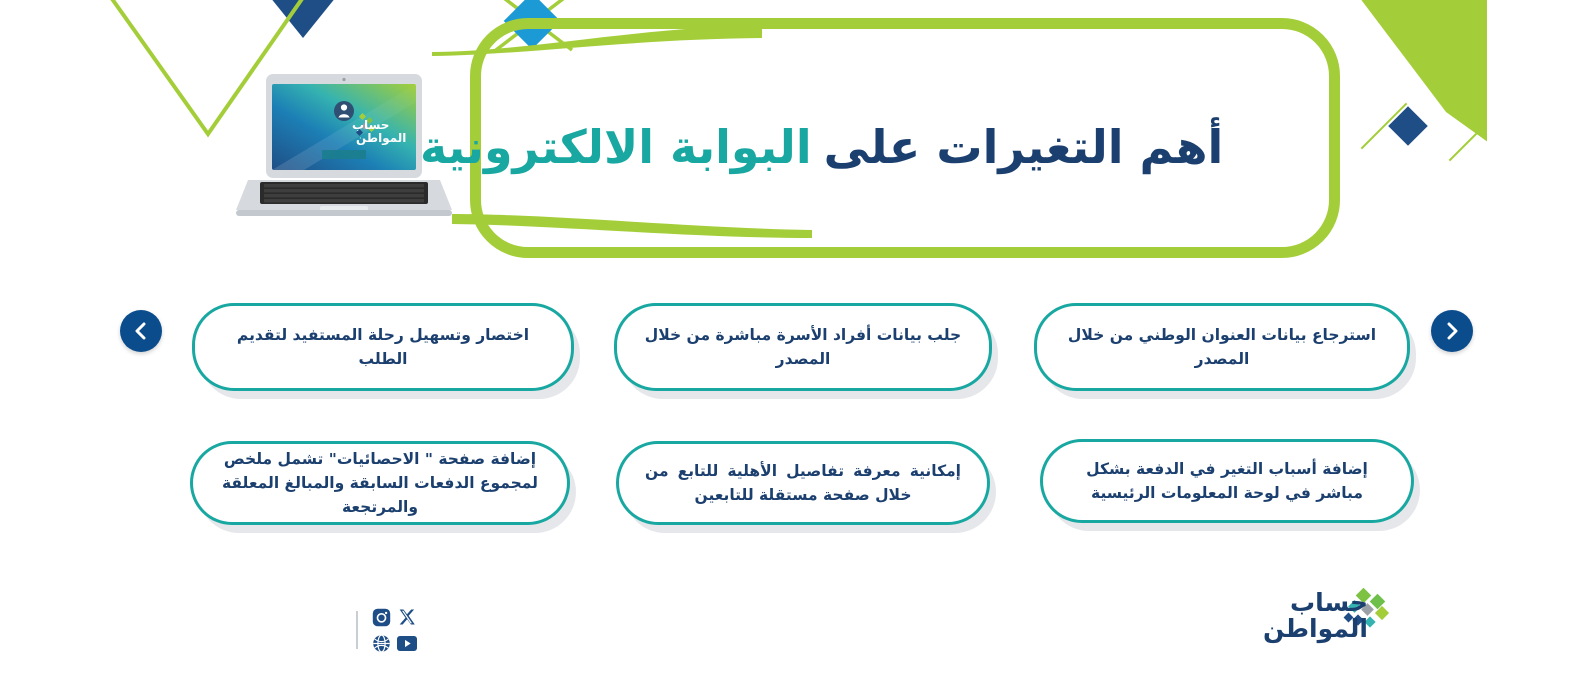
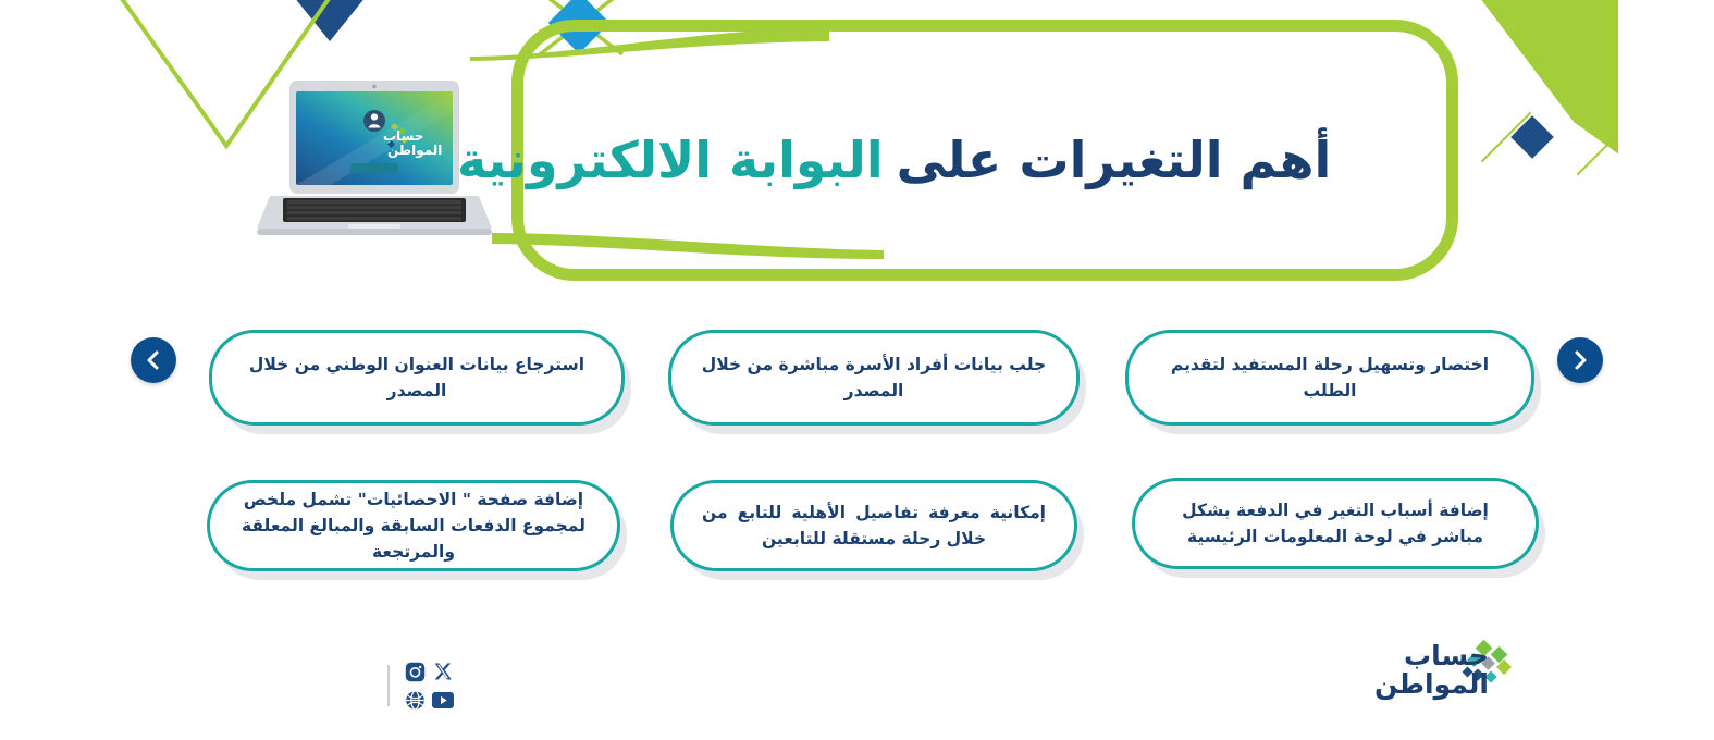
  حساب
  المواطن
  أهم التغيرات على
  البوابة الالكترونية
- اختصار وتسهيل رحلة المستفيد لتقديم الطلب
+ استرجاع بيانات العنوان الوطني من خلال المصدر
  جلب بيانات أفراد الأسرة مباشرة من خلال المصدر
- استرجاع بيانات العنوان الوطني من خلال المصدر
+ اختصار وتسهيل رحلة المستفيد لتقديم الطلب
  إضافة صفحة " الاحصائيات" تشمل ملخص لمجموع الدفعات السابقة والمبالغ المعلقة والمرتجعة
- إمكانية معرفة تفاصيل الأهلية للتابع من خلال صفحة مستقلة للتابعين
+ إمكانية معرفة تفاصيل الأهلية للتابع من خلال رحلة مستقلة للتابعين
  إضافة أسباب التغير في الدفعة بشكل مباشر في لوحة المعلومات الرئيسية
  حساب
  المواطن
